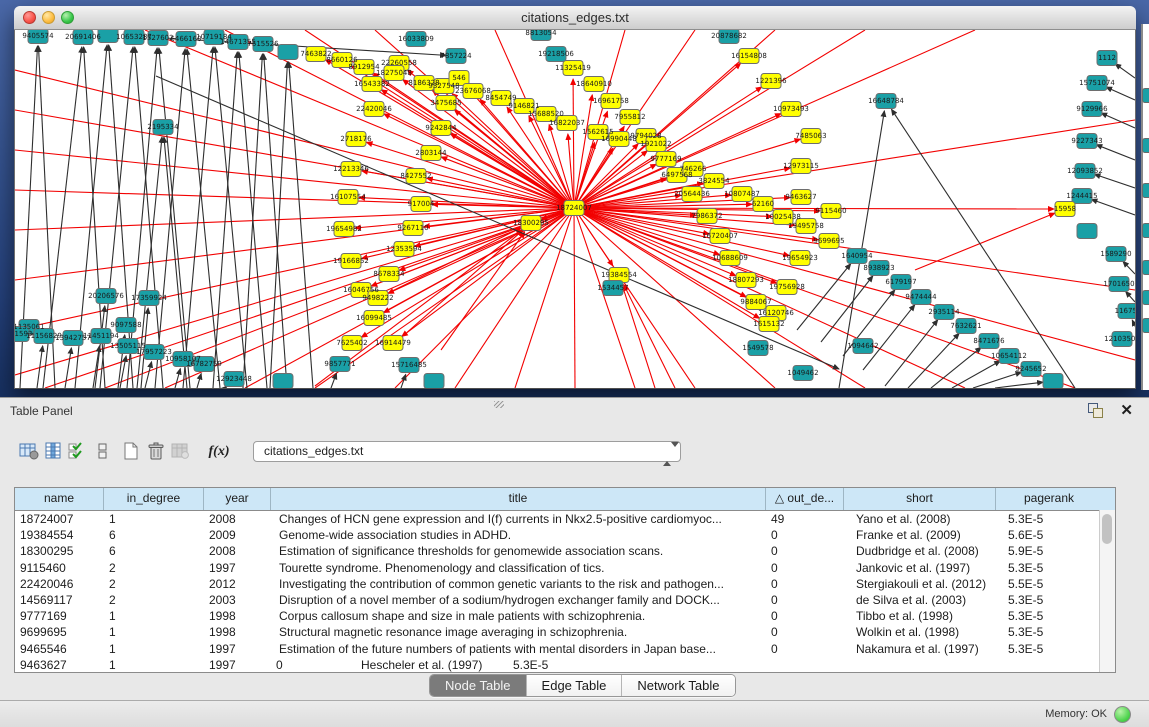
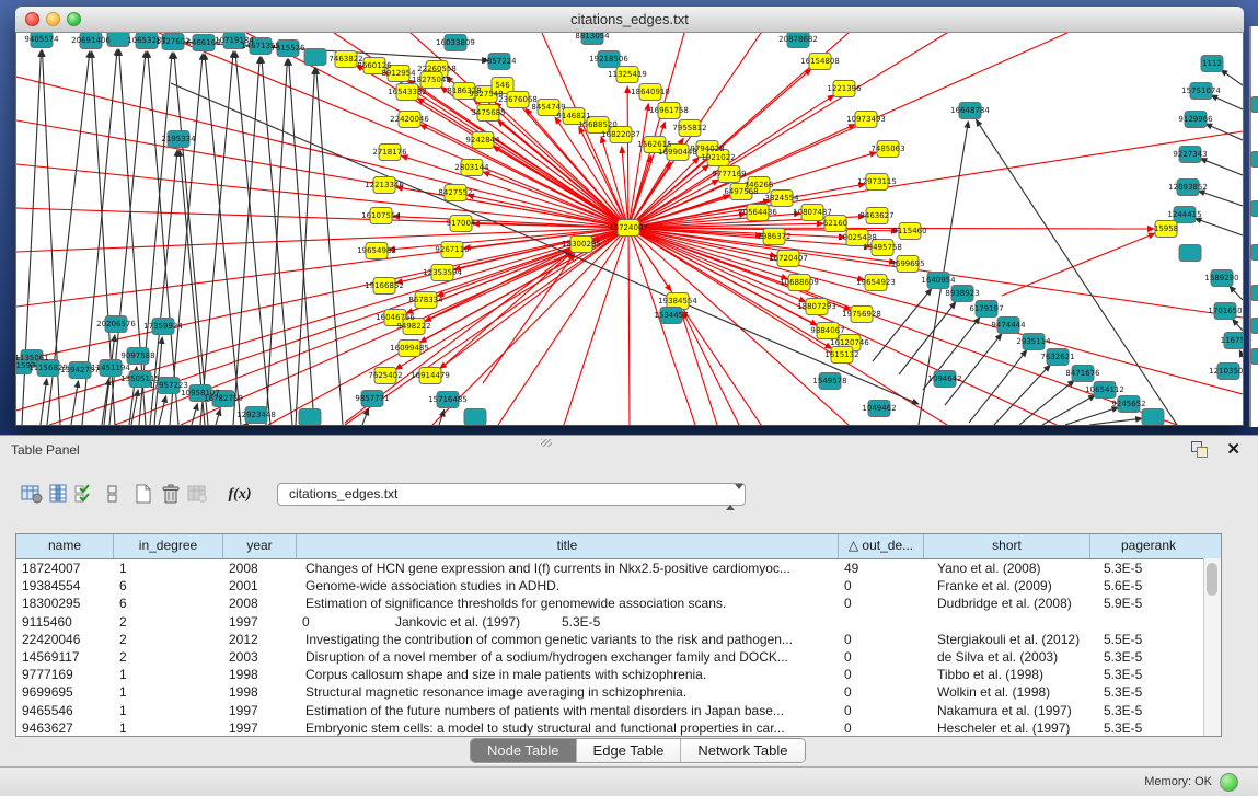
  citations_edges.txt
  9405574
  20691406
  10653287
  1527602
  6466160
  10719184
  14671355
  7515526
  7463822
  8660126
  8912954
  16543382
  22420046
  2718176
  12213346
  16107554
  19654982
  19166852
  16046756
  9498222
  16099485
  7625402
  16914479
  8678334
  12353594
  9267110
  917004
  8427552
  2803144
  9242844
  3475685
  22260558
  18275048
  8186328
  9327548
  546
  23676068
  8454749
  9146821
  15688520
  16822037
  11325419
  18640910
  16961758
  7955812
  1562615
  16990448
  9794028
  1921022
  16033809
  7857224
  8813054
  19218506
  20878682
  16648784
  16154808
  1221396
  10973493
  7485063
  12973115
  9777169
  6497568
  746266
  3824554
  20564436
  10807487
  62160
  7986372
  9463627
  10025438
  19495758
  9115460
  9699695
  16720407
  10688609
  19654923
  18807293
  19756928
  9884067
  16120746
  1615132
  18724007
  18300295
  19384554
  2195334
  20206576
  17359924
  9097588
  1135061
  11156829
  13942757
  11451194
  13505115
  17957223
  10958107
  16782759
  12923448
  9857771
  15716485
  1534457
  1549578
  1049462
  1094642
  1640954
  8938923
  6179197
  9474444
  2935114
  7632621
  8471676
  10654112
  9245652
  1112
  15751074
  9129966
  9227343
  12093852
  1244415
  15958
  1589290
  1701650
  11675
  1210350
  Table Panel
  ✕
  f(x)
  citations_edges.txt
  name
  in_degree
  year
  title
  △ out_de...
  short
  pagerank
  18724007
  1
  2008
  Changes of HCN gene expression and I(f) currents in Nkx2.5-positive cardiomyoc...
  49
  Yano et al. (2008)
  5.3E-5
  19384554
  6
- 2009
+ 2001
  Genome-wide association studies in ADHD.
  0
  Franke et al. (2009)
  5.6E-5
  18300295
  6
  2008
  Estimation of significance thresholds for genomewide association scans.
  0
  Dudbridge et al. (2008)
  5.9E-5
  9115460
  2
  1997
- Tourette syndrome. Phenomenology and classification of tics.
  0
  Jankovic et al. (1997)
  5.3E-5
  22420046
  2
  2012
  Investigating the contribution of common genetic variants to the risk and pathogen...
  0
  Stergiakouli et al. (2012)
  5.5E-5
  14569117
  2
  2003
  Disruption of a novel member of a sodium/hydrogen exchanger family and DOCK...
  0
  de Silva et al. (2003)
  5.3E-5
  9777169
  1
  1998
  Corpus callosum shape and size in male patients with schizophrenia.
  0
  Tibbo et al. (1998)
  5.3E-5
  9699695
  1
  1998
  Structural magnetic resonance image averaging in schizophrenia.
  0
  Wolkin et al. (1998)
  5.3E-5
  9465546
  1
  1997
  Estimation of the future numbers of patients with mental disorders in Japan base...
  0
  Nakamura et al. (1997)
  5.3E-5
  9463627
  1
  1997
+ Embryonic stem cells: a model to study structural and functional properties in car...
  0
  Hescheler et al. (1997)
  5.3E-5
  Node Table
  Edge Table
  Network Table
  Memory: OK
